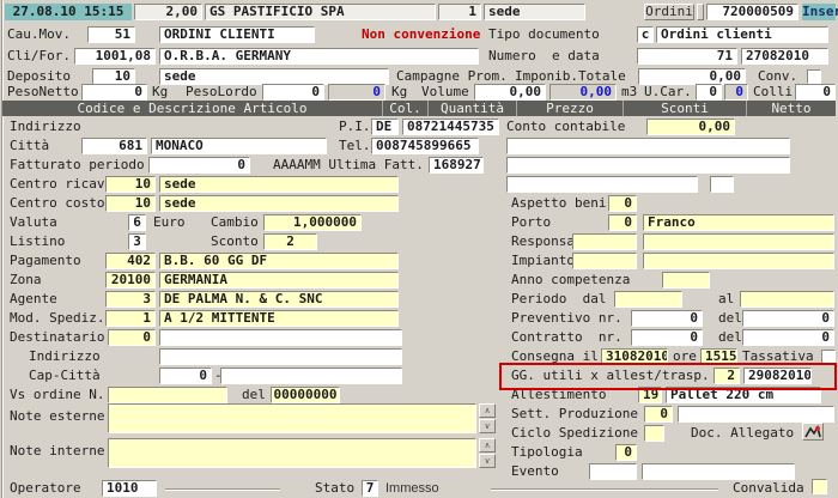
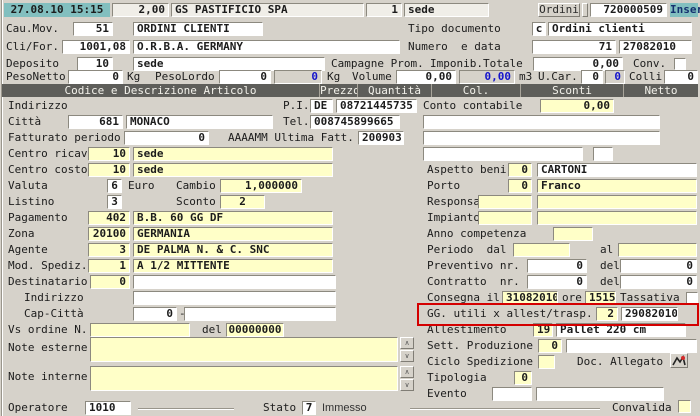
  27.08.10 15:15
  2,00
  GS PASTIFICIO SPA
  1
  sede
  Ordini
  720000509
  Inse
  Cau.Mov.
  51
  ORDINI CLIENTI
- Non convenzione
  Tipo documento
  c
  Ordini clienti
  Cli/For.
  1001,08
  O.R.B.A. GERMANY
  Numero e data
  71
  27082010
  Deposito
  10
  sede
  Campagne Prom.
  Imponib.Totale
  0,00
  Conv.
  PesoNetto
  0
  Kg
  PesoLordo
  0
  0
  Kg
  Volume
  0,00
  0,00
  m3
  U.Car.
  0
  0
  Colli
  0
  Codice e Descrizione Articolo
- Col.
+ Prezzo
  Quantità
- Prezzo
+ Col.
  Sconti
  Netto
  Indirizzo
  P.I.
  DE
  08721445735
  Conto contabile
  0,00
  Città
  681
  MONACO
  Tel.
  008745899665
  Fatturato periodo
  0
  AAAAMM Ultima Fatt.
- 168927
+ 200903
  Centro ricav
  10
  sede
  Centro costo
  10
  sede
  Aspetto beni
  0
+ CARTONI
  Valuta
  6
  Euro
  Cambio
  1,000000
  Porto
  0
  Franco
  Listino
  3
  Sconto
  2
  Responsa
  Pagamento
  402
  B.B. 60 GG DF
  Impianto
  Zona
  20100
  GERMANIA
  Anno competenza
  Agente
  3
  DE PALMA N. & C. SNC
  Periodo dal
  al
  Mod. Spediz.
  1
  A 1/2 MITTENTE
  Preventivo nr.
  0
  del
  0
  Destinatario
  0
  Contratto nr.
  0
  del
  0
  Indirizzo
  Consegna il
  31082010
  ore
  1515
  Tassativa
  Cap-Città
  0
  -
  GG. utili x allest/trasp.
  2
  29082010
  Vs ordine N.
  del
  00000000
  Allestimento
  19
  Pallet 220 cm
  Note esterne
  ∧
  ∨
  Sett. Produzione
  0
  Ciclo Spedizione
  Doc. Allegato
  Note interne
  ∧
  ∨
  Tipologia
  0
  Evento
  Operatore
  1010
  Stato
  7
  Immesso
  Convalida
